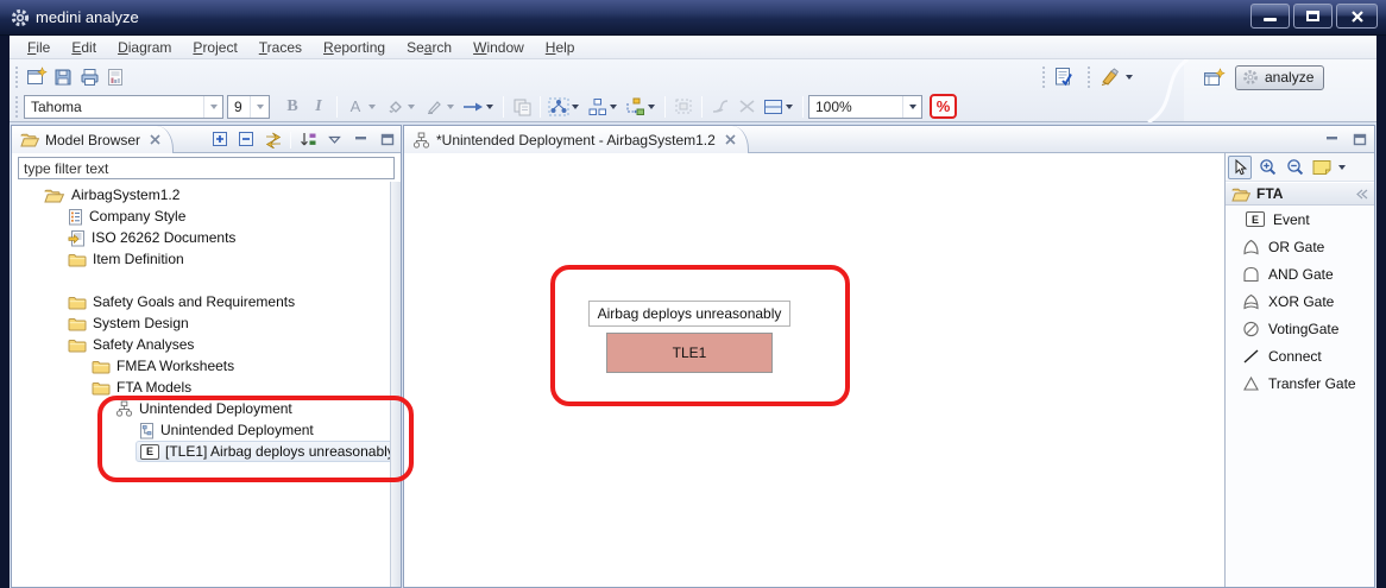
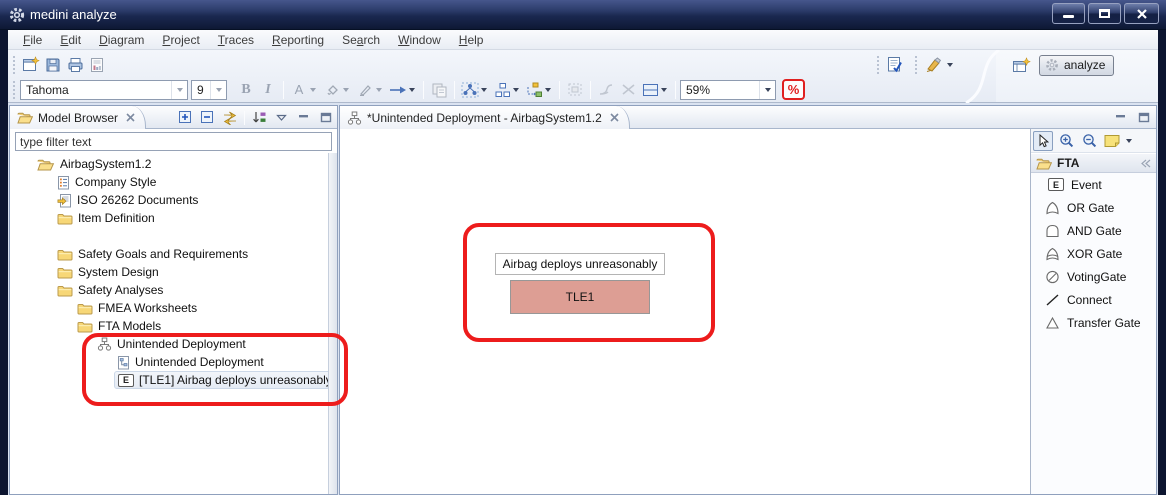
  medini analyze
  File
  Edit
  Diagram
  Project
  Traces
  Reporting
  Search
  Window
  Help
  Tahoma
  9
  B
  I
  A
- 100%
+ 59%
  %
  analyze
  Model Browser
  type filter text
  AirbagSystem1.2
  Company Style
  ISO 26262 Documents
  Item Definition
  Safety Goals and Requirements
  System Design
  Safety Analyses
  FMEA Worksheets
  FTA Models
  Unintended Deployment
  Unintended Deployment
  E
  [TLE1] Airbag deploys unreasonabl
  *Unintended Deployment - AirbagSystem1.2
  Airbag deploys unreasonably
  TLE1
  FTA
  E
  Event
  OR Gate
  AND Gate
  XOR Gate
  VotingGate
  Connect
  Transfer Gate
